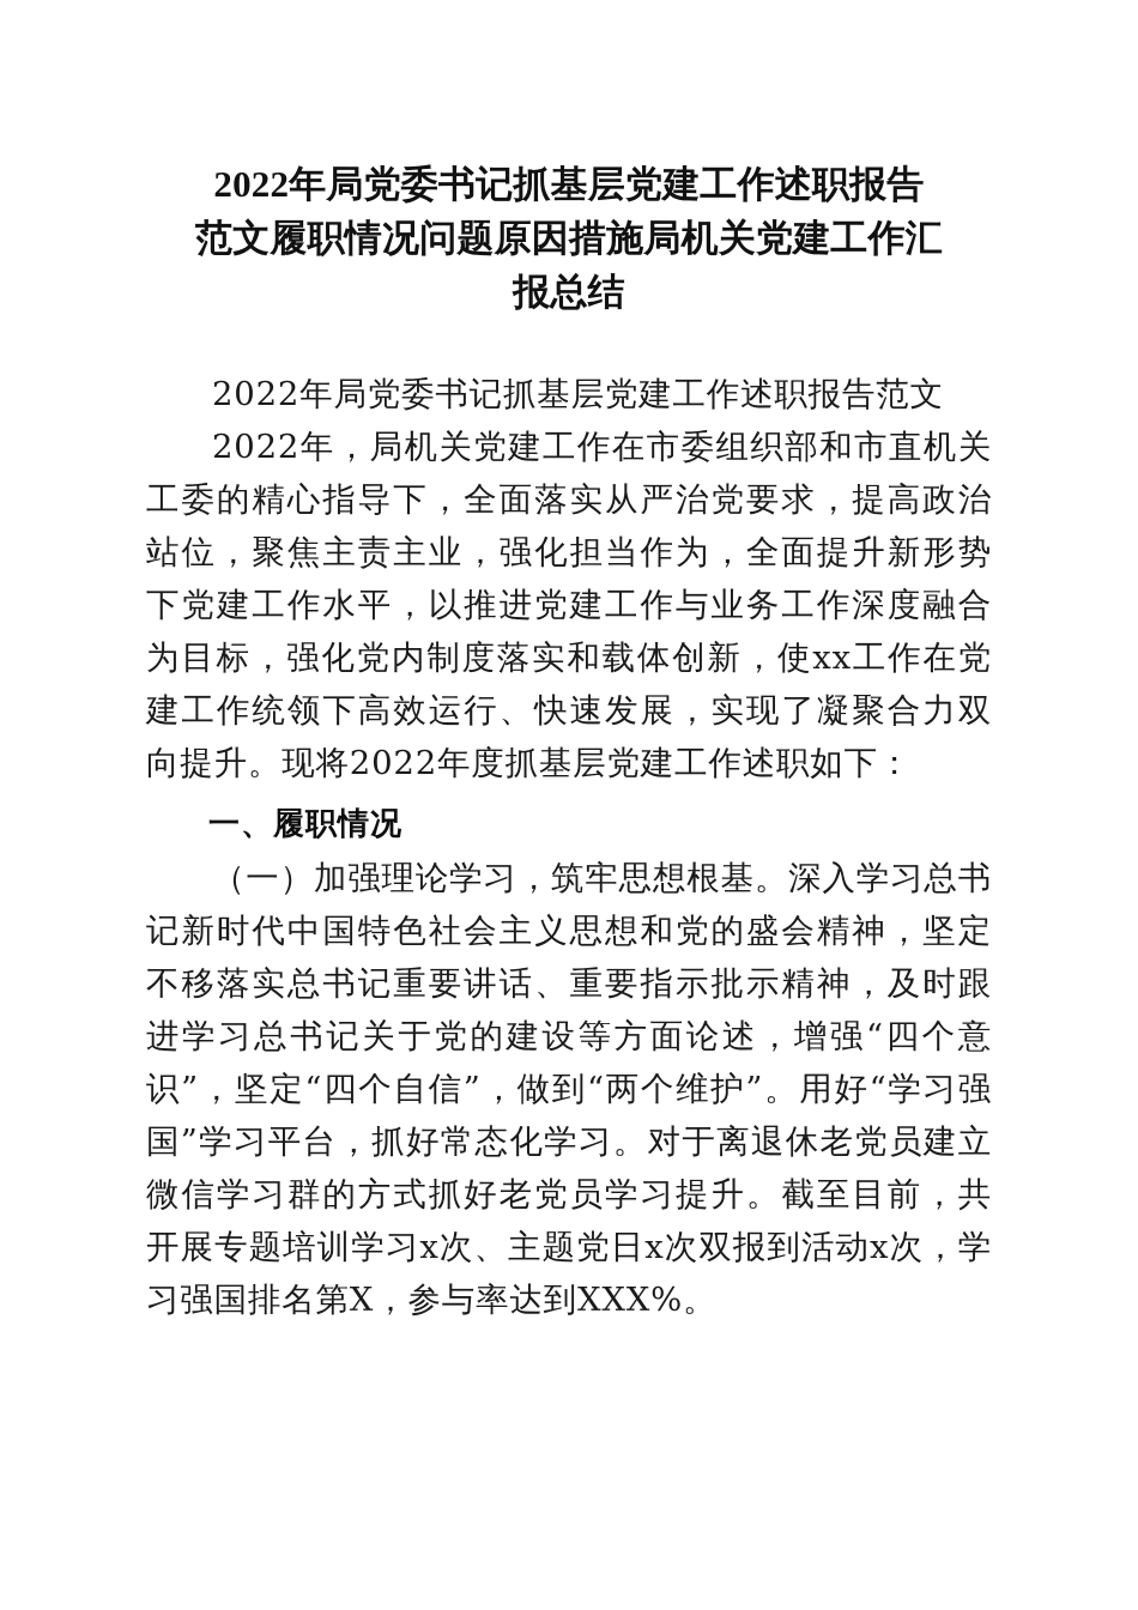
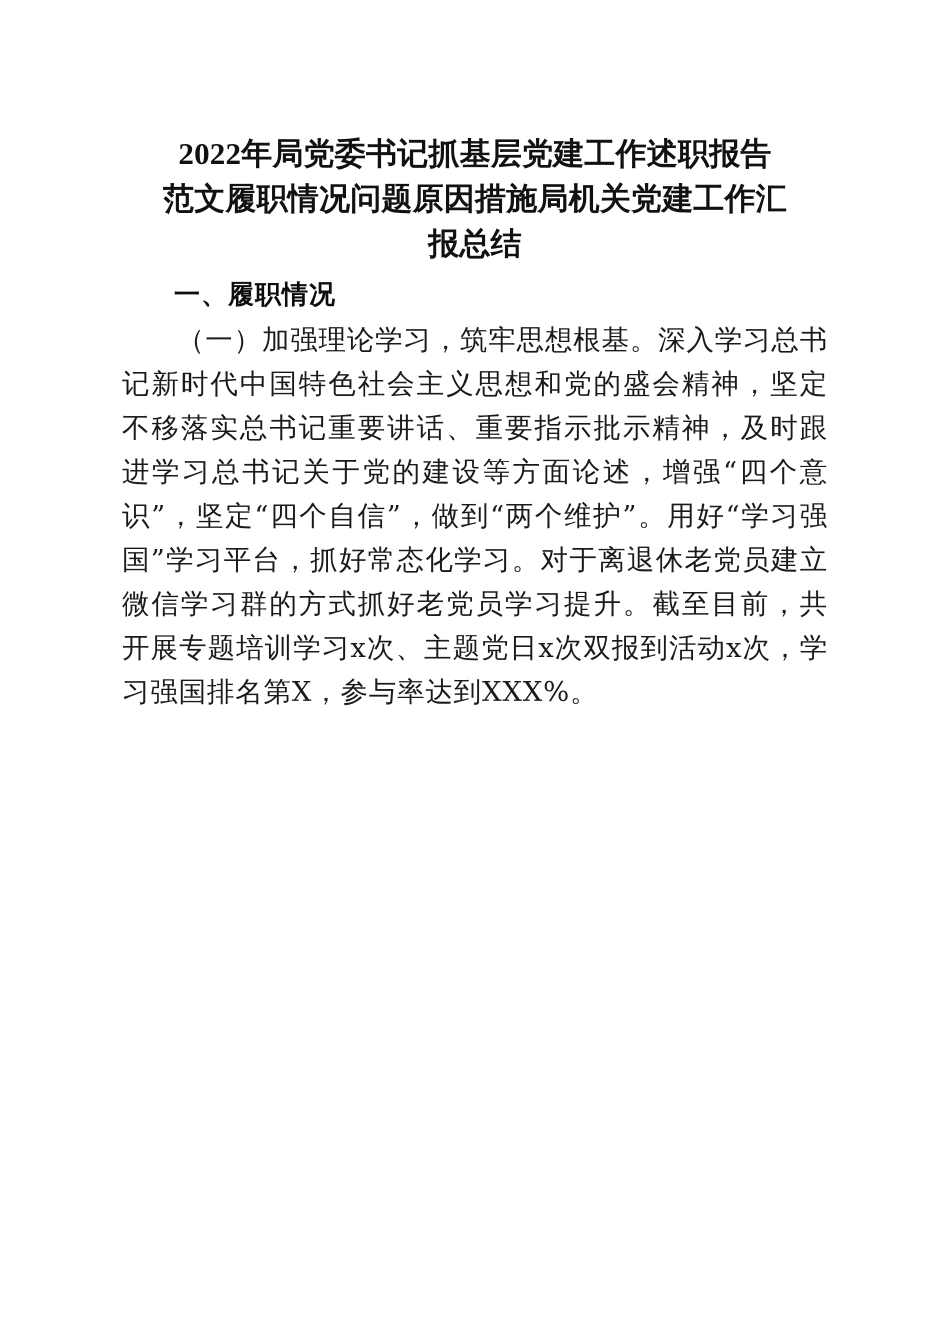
  2022年局党委书记抓基层党建工作述职报告
  范文履职情况问题原因措施局机关党建工作汇
  报总结
- 2022年局党委书记抓基层党建工作述职报告范文
- 2022年，局机关党建工作在市委组织部和市直机关工委的精心指导下，全面落实从严治党要求，提高政治站位，聚焦主责主业，强化担当作为，全面提升新形势下党建工作水平，以推进党建工作与业务工作深度融合为目标，强化党内制度落实和载体创新，使xx工作在党建工作统领下高效运行、快速发展，实现了凝聚合力双向提升。现将2022年度抓基层党建工作述职如下：
  一、履职情况
  （一）加强理论学习，筑牢思想根基。深入学习总书记新时代中国特色社会主义思想和党的盛会精神，坚定不移落实总书记重要讲话、重要指示批示精神，及时跟进学习总书记关于党的建设等方面论述，增强“四个意识”，坚定“四个自信”，做到“两个维护”。用好“学习强国”学习平台，抓好常态化学习。对于离退休老党员建立微信学习群的方式抓好老党员学习提升。截至目前，共开展专题培训学习x次、主题党日x次双报到活动x次，学习强国排名第X，参与率达到XXX%。
